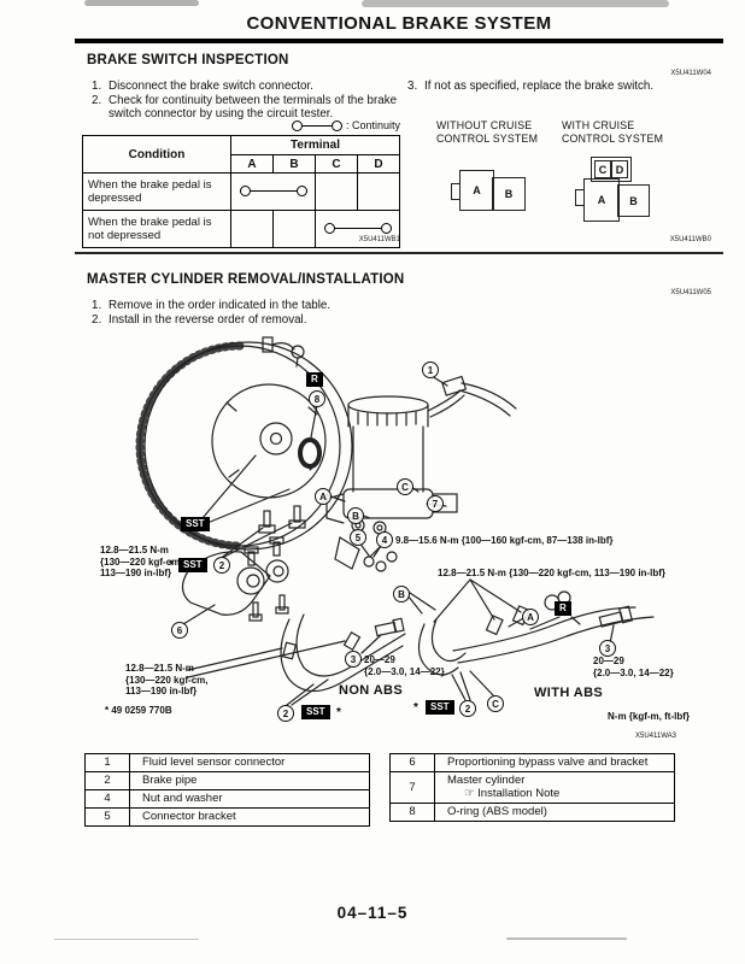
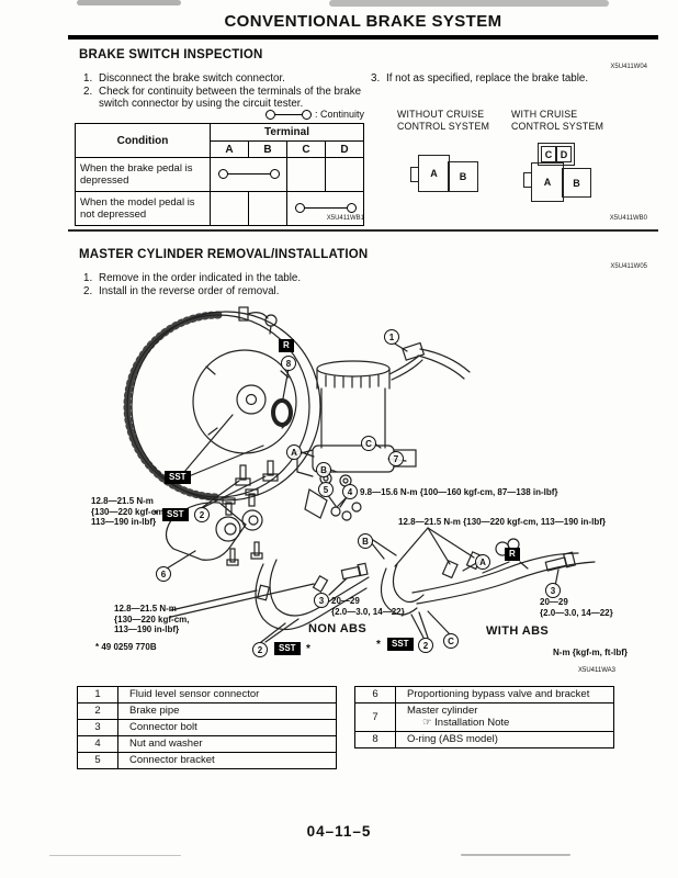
  CONVENTIONAL BRAKE SYSTEM
  BRAKE SWITCH INSPECTION
  1.
  Disconnect the brake switch connector.
  2.
  Check for continuity between the terminals of the brake switch connector by using the circuit tester.
  3.
- If not as specified, replace the brake switch.
+ If not as specified, replace the brake table.
  : Continuity
  Condition	Terminal
  A	B	C	D
  When the brake pedal is depressed
- When the brake pedal is not depressed
+ When the model pedal is not depressed
  WITHOUT CRUISE
  CONTROL SYSTEM
  WITH CRUISE
  CONTROL SYSTEM
  A
  B
  C
  D
  A
  B
  MASTER CYLINDER REMOVAL/INSTALLATION
  1.
  Remove in the order indicated in the table.
  2.
  Install in the reverse order of removal.
  12.8—21.5 N-m
  {130—220 kgf-cm
  113—190 in-lbf}
  9.8—15.6 N-m {100—160 kgf-cm, 87—138 in-lbf}
  12.8—21.5 N-m {130—220 kgf-cm, 113—190 in-lbf}
  12.8—21.5 N-m
  {130—220 kgf-cm,
  113—190 in-lbf}
  20—29
  {2.0—3.0, 14—22}
  20—29
  {2.0—3.0, 14—22}
  NON ABS
  WITH ABS
  * 49 0259 770B
  N-m {kgf-m, ft-lbf}
  R
  SST
  SST
  SST
  SST
  R
  1
  8
  2
  4
  5
  6
  7
  3
  2
  3
  2
  A
  B
  C
  A
  B
  C
  *
  *
  *
  1	Fluid level sensor connector
  2	Brake pipe
+ 3	Connector bolt
  4	Nut and washer
  5	Connector bracket
  6	Proportioning bypass valve and bracket
  7	Master cylinder ☞ Installation Note
  8	O-ring (ABS model)
  04–11–5
